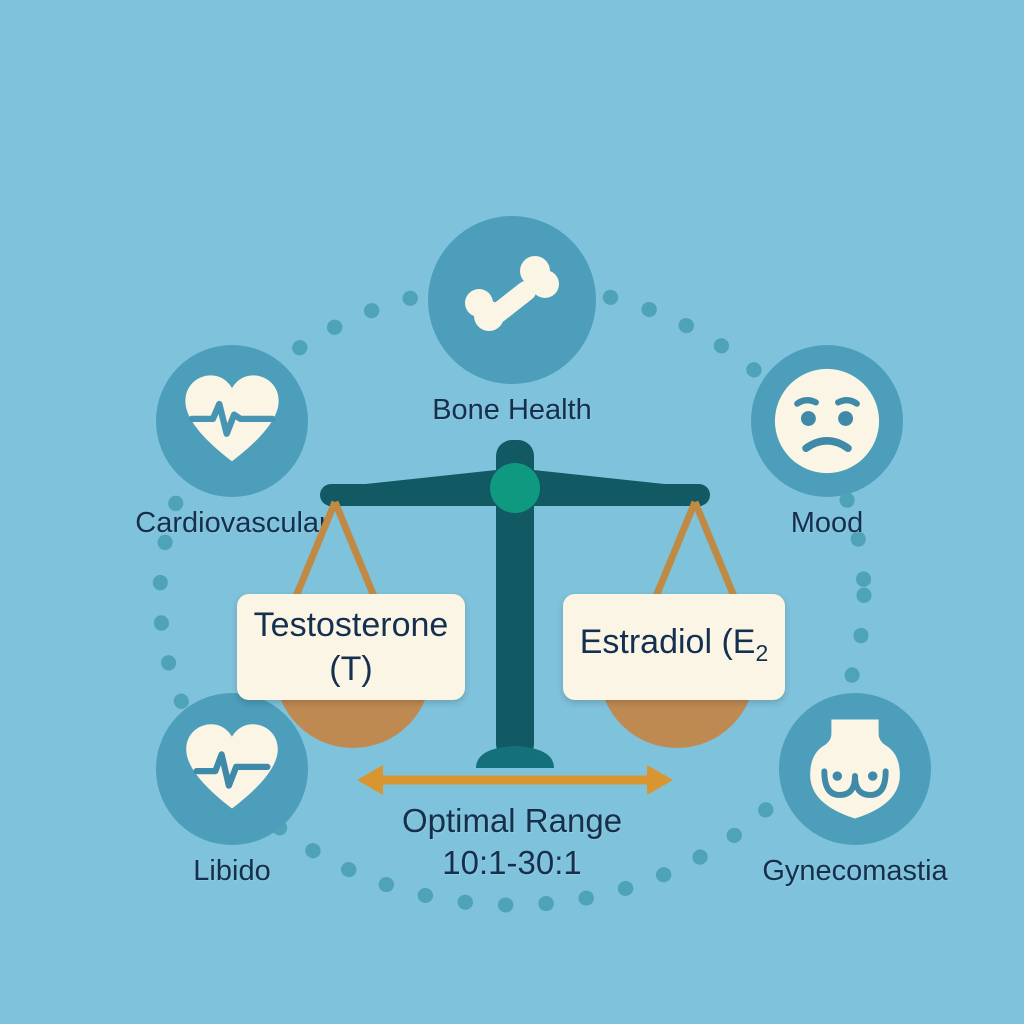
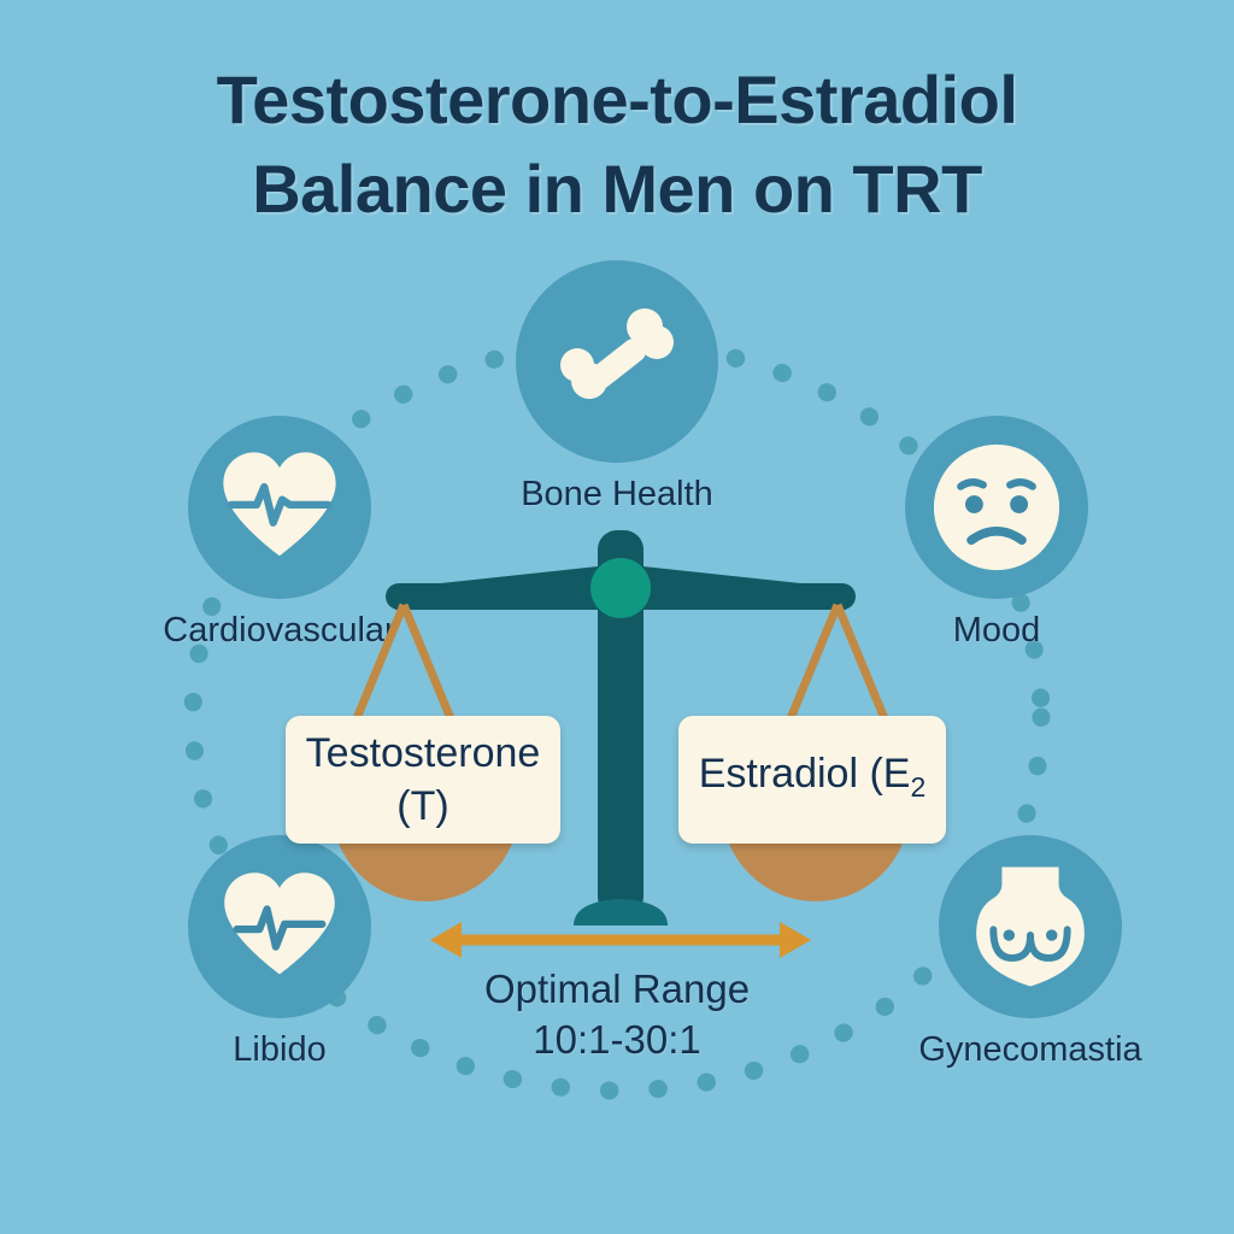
+ Testosterone-to-Estradiol
+ Balance in Men on TRT
  Bone Health
  Cardiovascula
  Mood
  Libido
  Gynecomastia
  Testosterone
  (T)
  Estradiol (E2
  Optimal Range
  10:1-30:1
